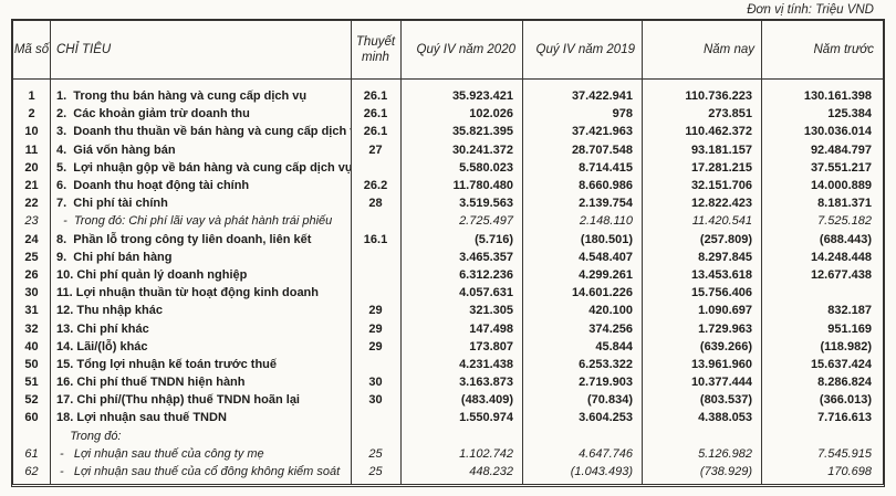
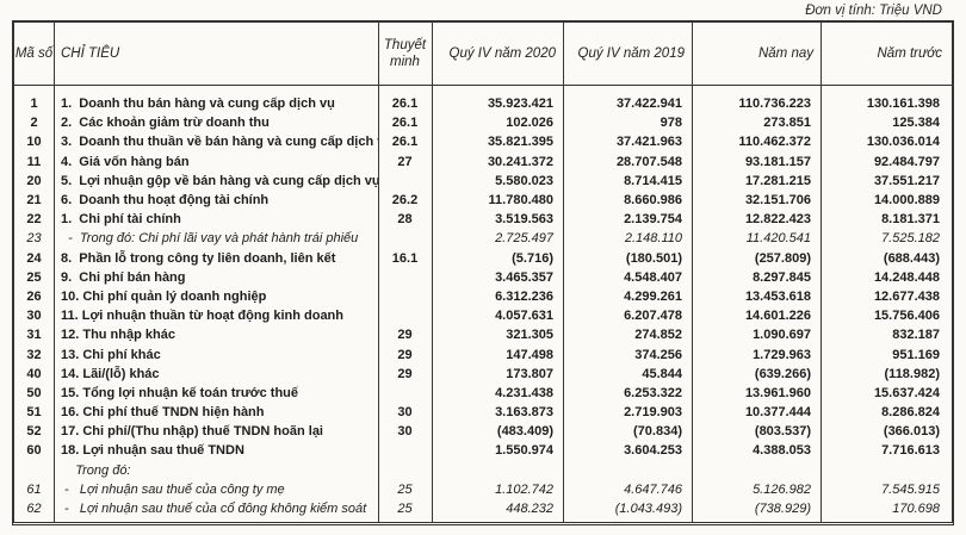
  Đơn vị tính: Triệu VND
  Mã số
  CHỈ TIÊU
  Thuyết minh
  Quý IV năm 2020
  Quý IV năm 2019
  Năm nay
  Năm trước
  1
- 1. Trong thu bán hàng và cung cấp dịch vụ
+ 1. Doanh thu bán hàng và cung cấp dịch vụ
  26.1
  35.923.421
  37.422.941
  110.736.223
  130.161.398
  2
  2. Các khoản giảm trừ doanh thu
  26.1
  102.026
  978
  273.851
  125.384
  10
  3. Doanh thu thuần về bán hàng và cung cấp dịch
  26.1
  35.821.395
  37.421.963
  110.462.372
  130.036.014
  11
  4. Giá vốn hàng bán
  27
  30.241.372
  28.707.548
  93.181.157
  92.484.797
  20
  5. Lợi nhuận gộp về bán hàng và cung cấp dịch vụ
  5.580.023
  8.714.415
  17.281.215
  37.551.217
  21
  6. Doanh thu hoạt động tài chính
  26.2
  11.780.480
  8.660.986
  32.151.706
  14.000.889
  22
- 7. Chi phí tài chính
+ 1. Chi phí tài chính
  28
  3.519.563
  2.139.754
  12.822.423
  8.181.371
  23
  - Trong đó: Chi phí lãi vay và phát hành trái phiếu
  2.725.497
  2.148.110
  11.420.541
  7.525.182
  24
  8. Phần lỗ trong công ty liên doanh, liên kết
  16.1
  (5.716)
  (180.501)
  (257.809)
  (688.443)
  25
  9. Chi phí bán hàng
  3.465.357
  4.548.407
  8.297.845
  14.248.448
  26
  10. Chi phí quản lý doanh nghiệp
  6.312.236
  4.299.261
  13.453.618
  12.677.438
  30
  11. Lợi nhuận thuần từ hoạt động kinh doanh
  4.057.631
+ 6.207.478
  14.601.226
  15.756.406
  31
  12. Thu nhập khác
  29
  321.305
- 420.100
+ 274.852
  1.090.697
  832.187
  32
  13. Chi phí khác
  29
  147.498
  374.256
  1.729.963
  951.169
  40
  14. Lãi/(lỗ) khác
  29
  173.807
  45.844
  (639.266)
  (118.982)
  50
  15. Tổng lợi nhuận kế toán trước thuế
  4.231.438
  6.253.322
  13.961.960
  15.637.424
  51
  16. Chi phí thuế TNDN hiện hành
  30
  3.163.873
  2.719.903
  10.377.444
  8.286.824
  52
  17. Chi phí/(Thu nhập) thuế TNDN hoãn lại
  30
  (483.409)
  (70.834)
  (803.537)
  (366.013)
  60
  18. Lợi nhuận sau thuế TNDN
  1.550.974
  3.604.253
  4.388.053
  7.716.613
  Trong đó:
  61
  - Lợi nhuận sau thuế của công ty mẹ
  25
  1.102.742
  4.647.746
  5.126.982
  7.545.915
  62
  - Lợi nhuận sau thuế của cổ đông không kiểm soát
  25
  448.232
  (1.043.493)
  (738.929)
  170.698
